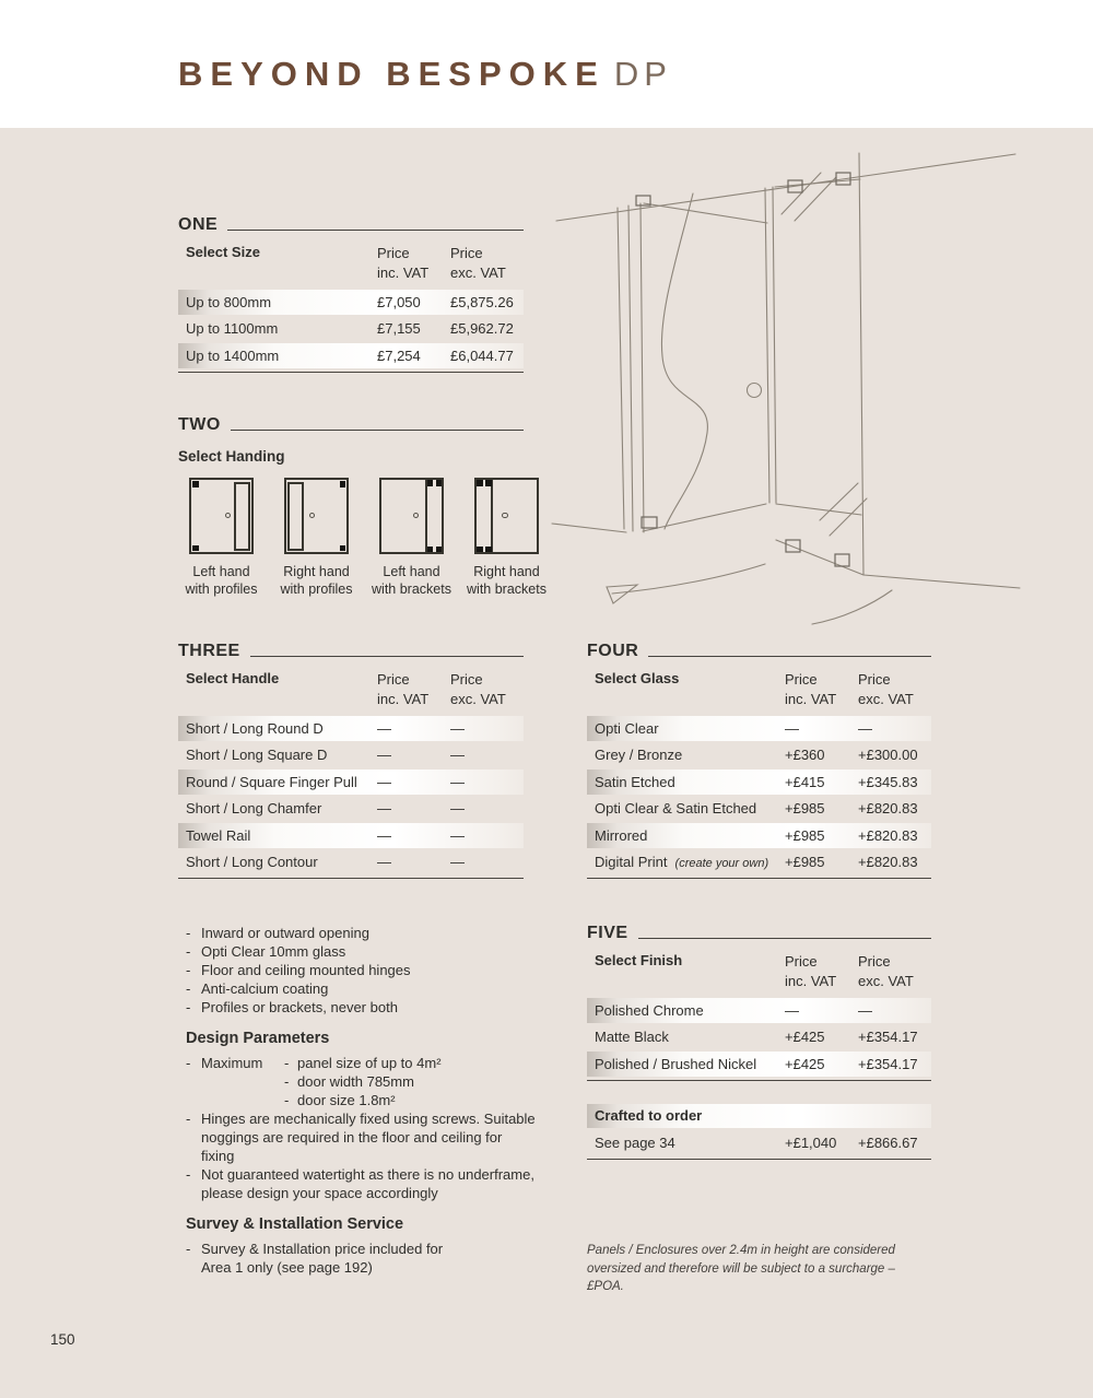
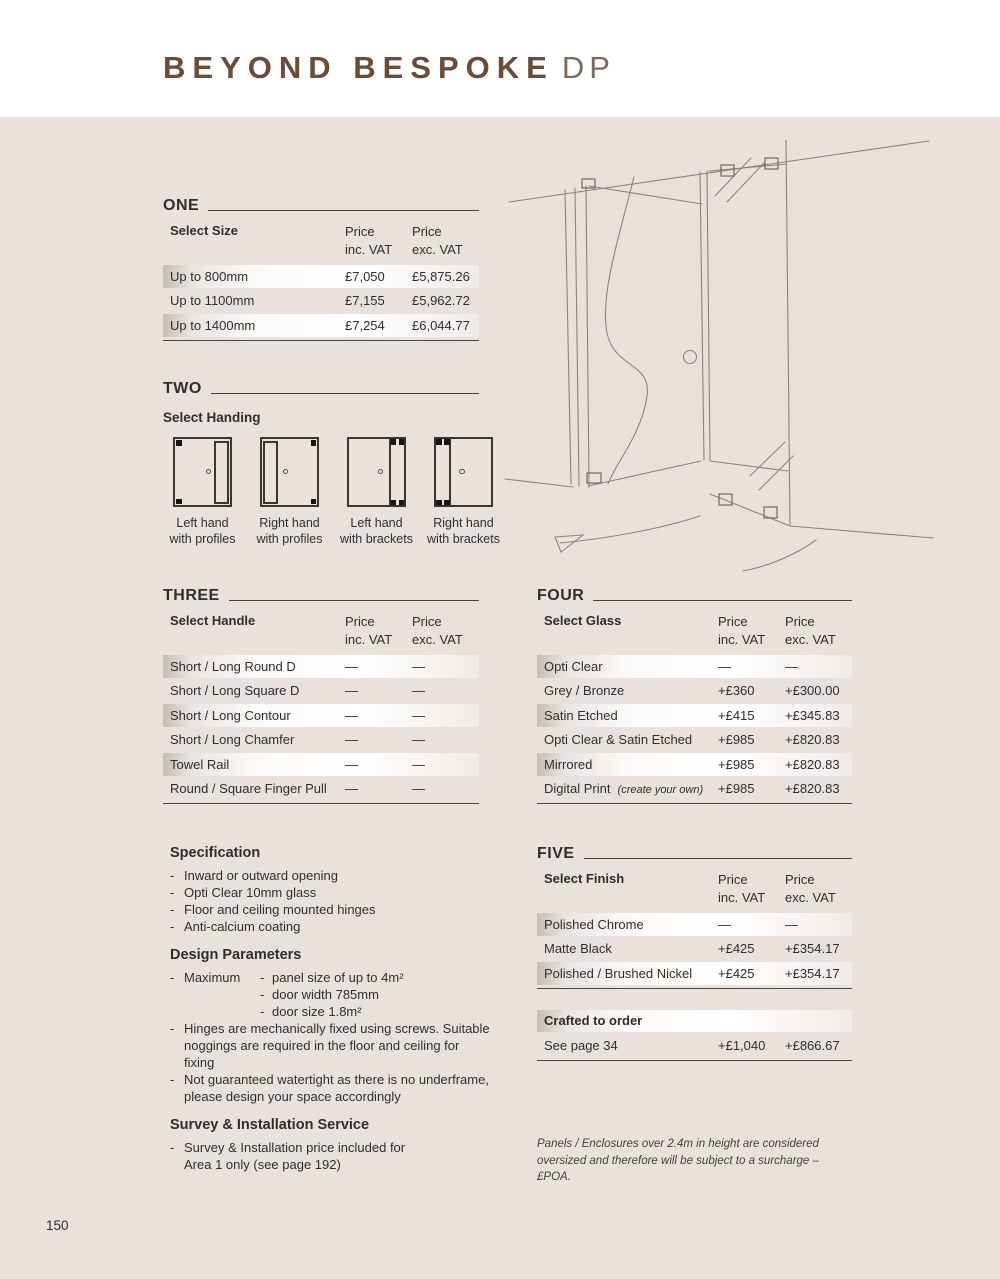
  BEYOND BESPOKE DP
  ONE
  Select Size
  Price
  inc. VAT
  Price
  exc. VAT
  Up to 800mm
  £7,050
  £5,875.26
  Up to 1100mm
  £7,155
  £5,962.72
  Up to 1400mm
  £7,254
  £6,044.77
  TWO
  Select Handing
  Left hand
  with profiles
  Right hand
  with profiles
  Left hand
  with brackets
  Right hand
  with brackets
  THREE
  Select Handle
  Price
  inc. VAT
  Price
  exc. VAT
  Short / Long Round D
  —
  —
  Short / Long Square D
  —
  —
- Round / Square Finger Pull
+ Short / Long Contour
  —
  —
  Short / Long Chamfer
  —
  —
  Towel Rail
  —
  —
- Short / Long Contour
+ Round / Square Finger Pull
  —
  —
  FOUR
  Select Glass
  Price
  inc. VAT
  Price
  exc. VAT
  Opti Clear
  —
  —
  Grey / Bronze
  +£360
  +£300.00
  Satin Etched
  +£415
  +£345.83
  Opti Clear & Satin Etched
  +£985
  +£820.83
  Mirrored
  +£985
  +£820.83
  Digital Print (create your own)
  +£985
  +£820.83
+ Specification
  Inward or outward opening
  Opti Clear 10mm glass
  Floor and ceiling mounted hinges
  Anti-calcium coating
- Profiles or brackets, never both
  Design Parameters
  Maximum
  panel size of up to 4m²
  door width 785mm
  door size 1.8m²
  Hinges are mechanically fixed using screws. Suitable noggings are required in the floor and ceiling for fixing
  Not guaranteed watertight as there is no underframe, please design your space accordingly
  Survey & Installation Service
  Survey & Installation price included for Area 1 only (see page 192)
  FIVE
  Select Finish
  Price
  inc. VAT
  Price
  exc. VAT
  Polished Chrome
  —
  —
  Matte Black
  +£425
  +£354.17
  Polished / Brushed Nickel
  +£425
  +£354.17
  Crafted to order
  See page 34
  +£1,040
  +£866.67
  Panels / Enclosures over 2.4m in height are considered oversized and therefore will be subject to a surcharge – £POA.
  150
